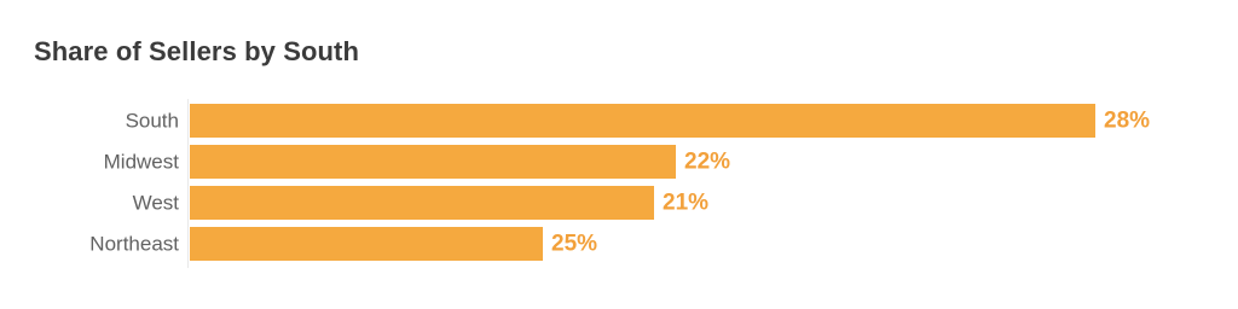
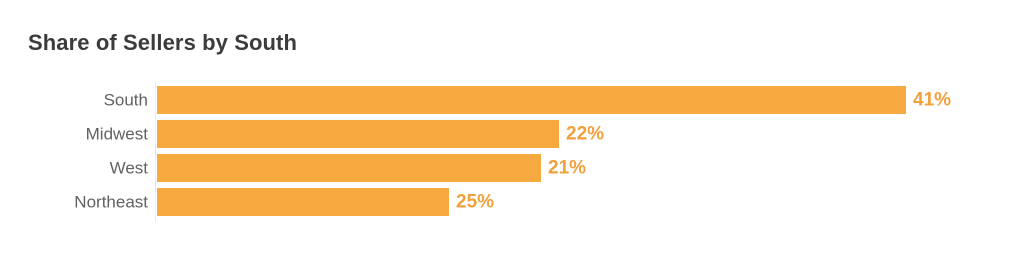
  Share of Sellers by South
  South
- 28%
+ 41%
  Midwest
  22%
  West
  21%
  Northeast
  25%
